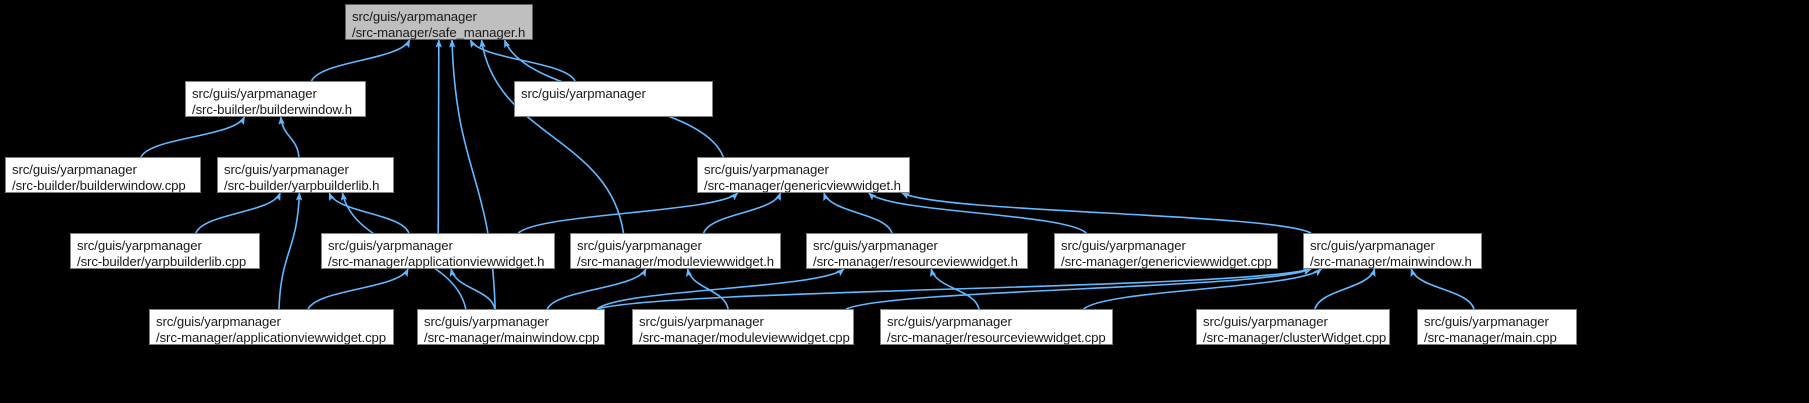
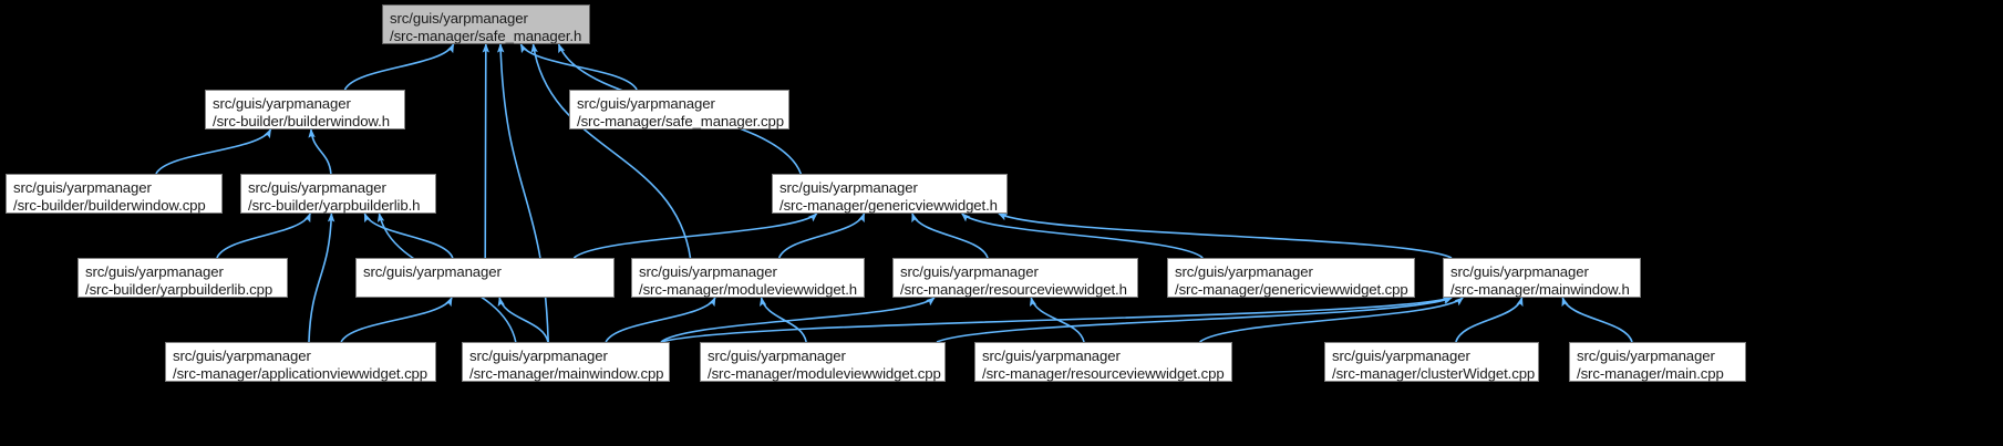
  src/guis/yarpmanager
  /src-manager/safe_manager.h
  src/guis/yarpmanager
  /src-builder/builderwindow.h
  src/guis/yarpmanager
+ /src-manager/safe_manager.cpp
  src/guis/yarpmanager
  /src-builder/builderwindow.cpp
  src/guis/yarpmanager
  /src-builder/yarpbuilderlib.h
  src/guis/yarpmanager
  /src-manager/genericviewwidget.h
  src/guis/yarpmanager
  /src-builder/yarpbuilderlib.cpp
  src/guis/yarpmanager
- /src-manager/applicationviewwidget.h
  src/guis/yarpmanager
  /src-manager/moduleviewwidget.h
  src/guis/yarpmanager
  /src-manager/resourceviewwidget.h
  src/guis/yarpmanager
  /src-manager/genericviewwidget.cpp
  src/guis/yarpmanager
  /src-manager/mainwindow.h
  src/guis/yarpmanager
  /src-manager/applicationviewwidget.cpp
  src/guis/yarpmanager
  /src-manager/mainwindow.cpp
  src/guis/yarpmanager
  /src-manager/moduleviewwidget.cpp
  src/guis/yarpmanager
  /src-manager/resourceviewwidget.cpp
  src/guis/yarpmanager
  /src-manager/clusterWidget.cpp
  src/guis/yarpmanager
  /src-manager/main.cpp
